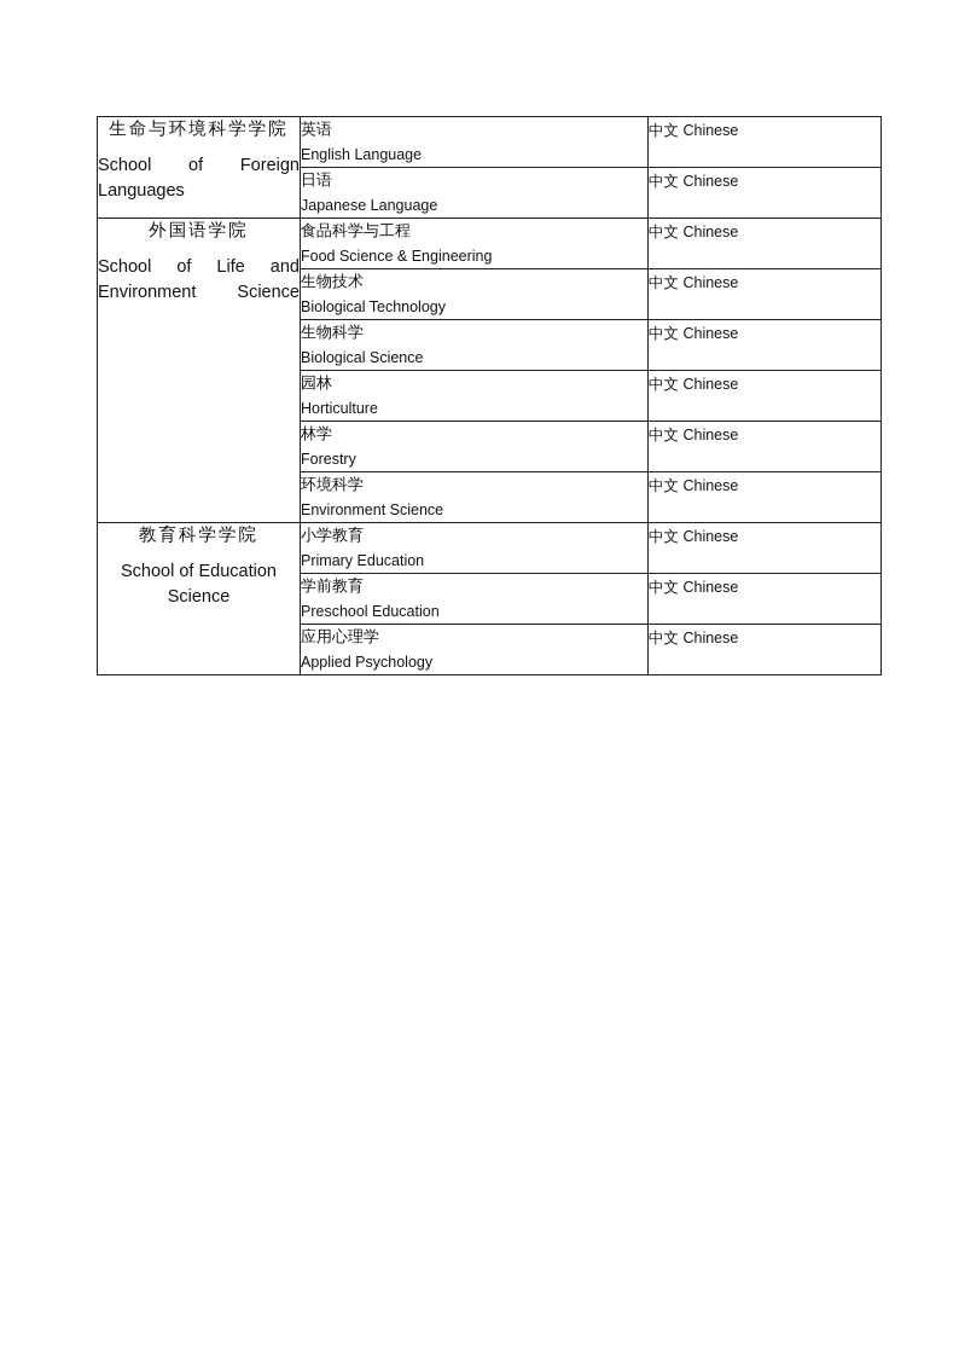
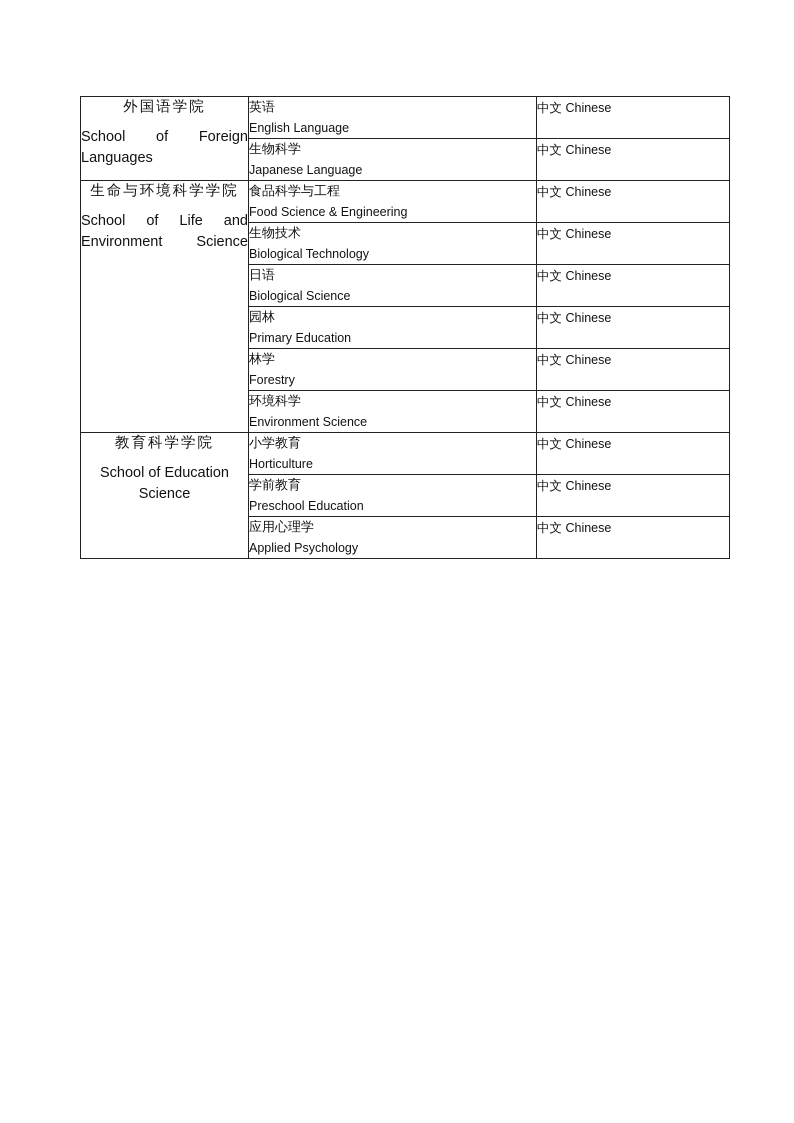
- 生命与环境科学学院 School of Foreign Languages	英语 English Language	中文 Chinese
+ 外国语学院 School of Foreign Languages	英语 English Language	中文 Chinese
- 日语 Japanese Language	中文 Chinese
+ 生物科学 Japanese Language	中文 Chinese
- 外国语学院 School of Life and Environment Science	食品科学与工程 Food Science & Engineering	中文 Chinese
+ 生命与环境科学学院 School of Life and Environment Science	食品科学与工程 Food Science & Engineering	中文 Chinese
  生物技术 Biological Technology	中文 Chinese
- 生物科学 Biological Science	中文 Chinese
+ 日语 Biological Science	中文 Chinese
- 园林 Horticulture	中文 Chinese
+ 园林 Primary Education	中文 Chinese
  林学 Forestry	中文 Chinese
  环境科学 Environment Science	中文 Chinese
- 教育科学学院 School of Education Science	小学教育 Primary Education	中文 Chinese
+ 教育科学学院 School of Education Science	小学教育 Horticulture	中文 Chinese
  学前教育 Preschool Education	中文 Chinese
  应用心理学 Applied Psychology	中文 Chinese
